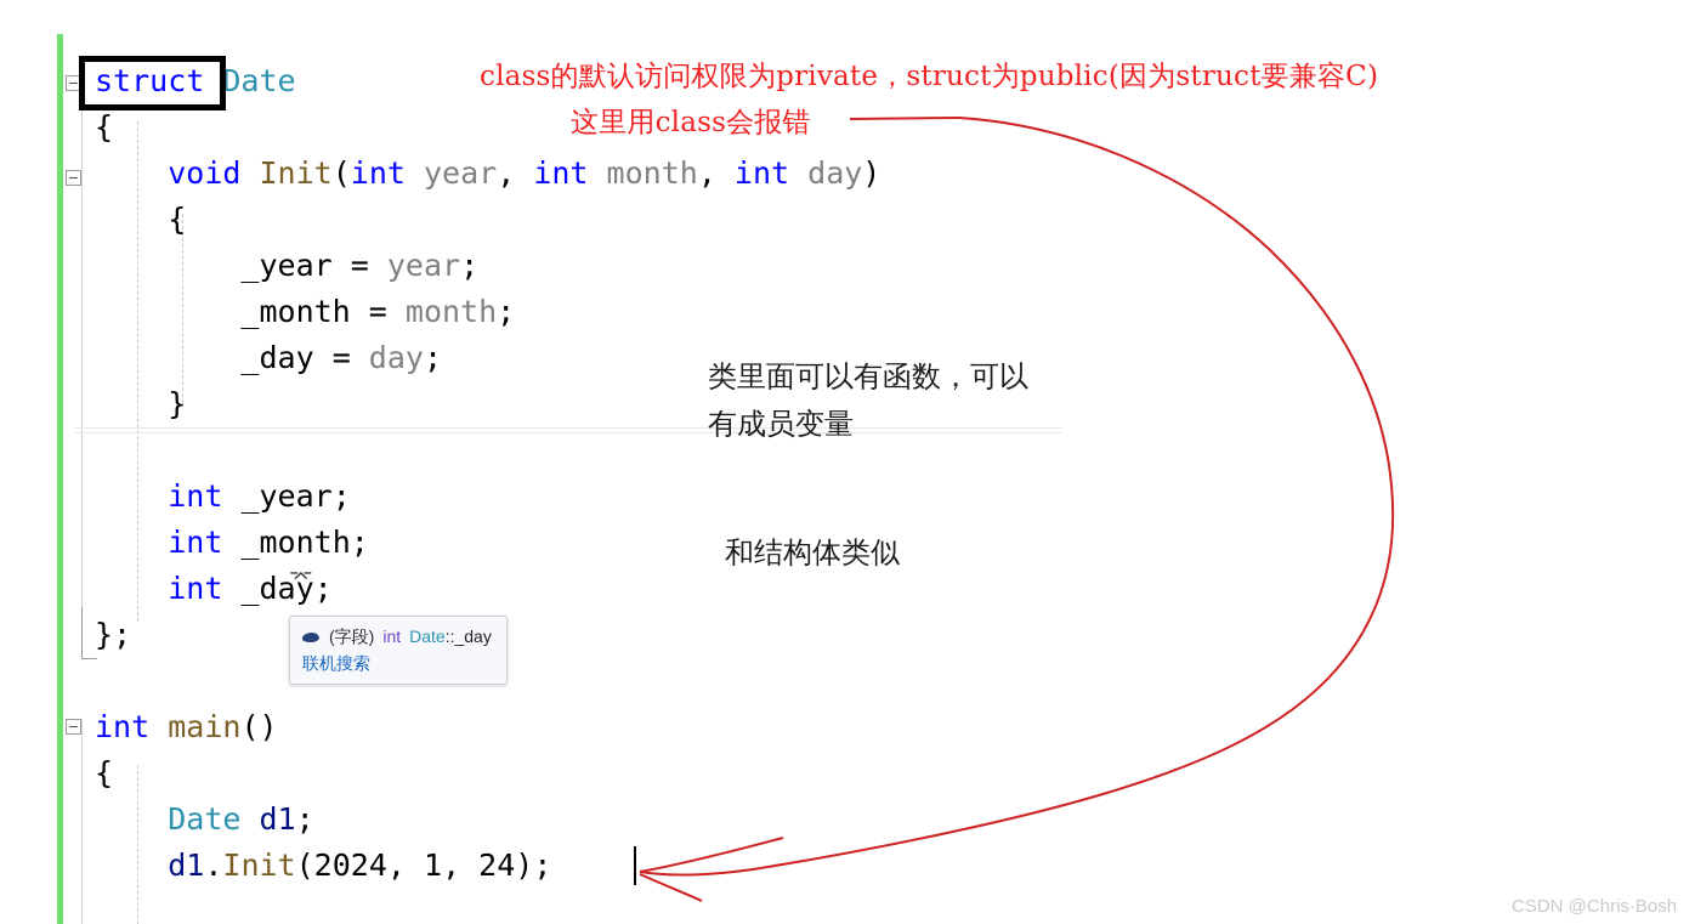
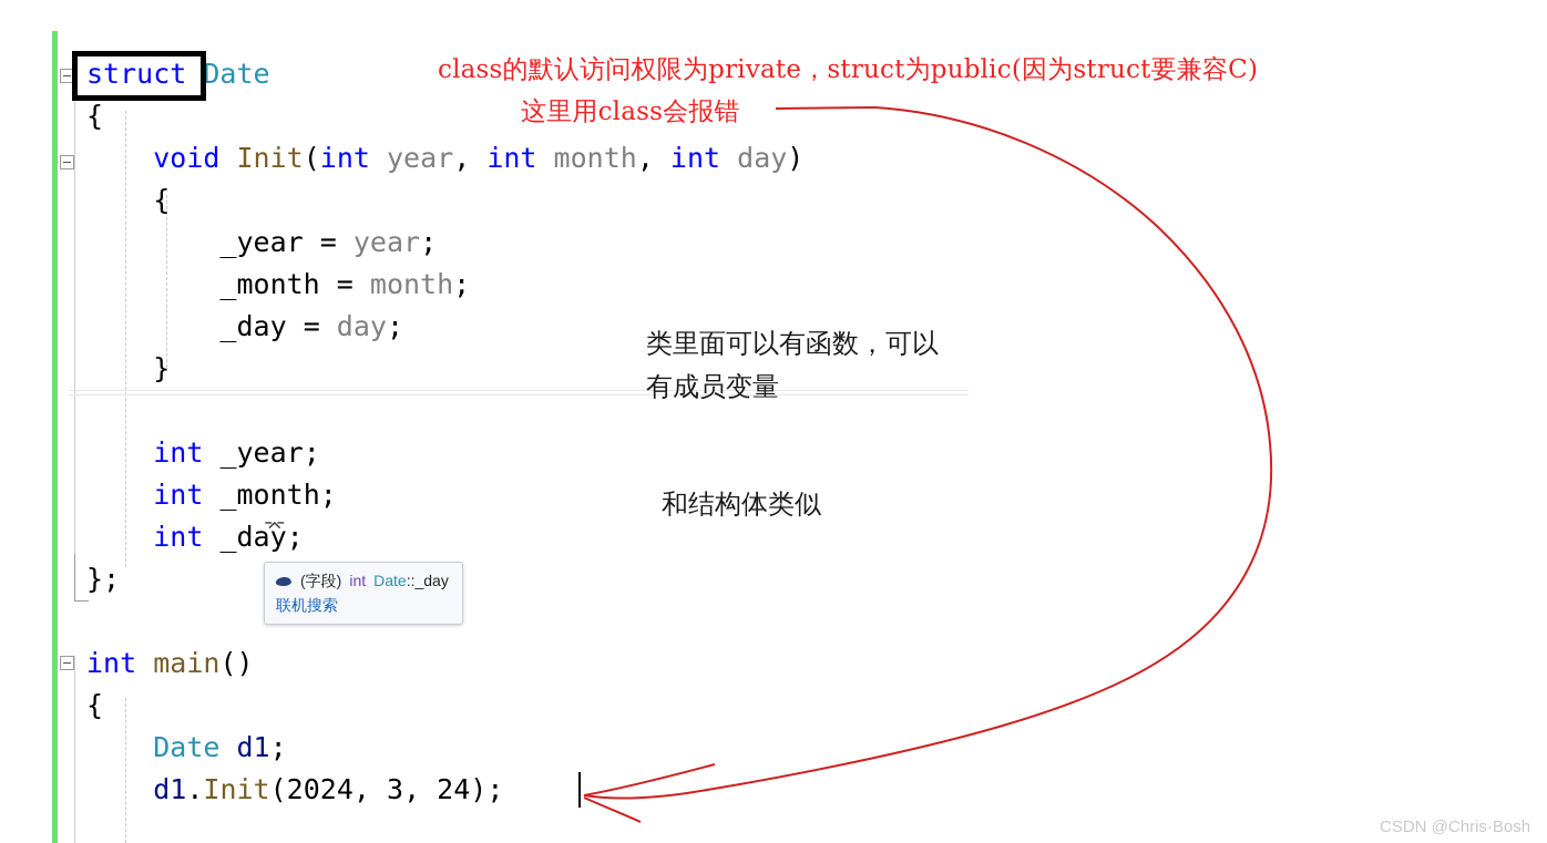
  struct Date
  {
  void Init(int year, int month, int day)
  {
  _year = year;
  _month = month;
  _day = day;
  }
  int _year;
  int _month;
  int _day;
  };
  int main()
  {
  Date d1;
- d1.Init(2024, 1, 24);
+ d1.Init(2024, 3, 24);
  ⌤
  (字段)
  int
  Date::_day
  联机搜索
  class的默认访问权限为private，struct为public(因为struct要兼容C)
  这里用class会报错
  类里面可以有函数，可以
  有成员变量
  和结构体类似
  CSDN @Chris·Bosh
